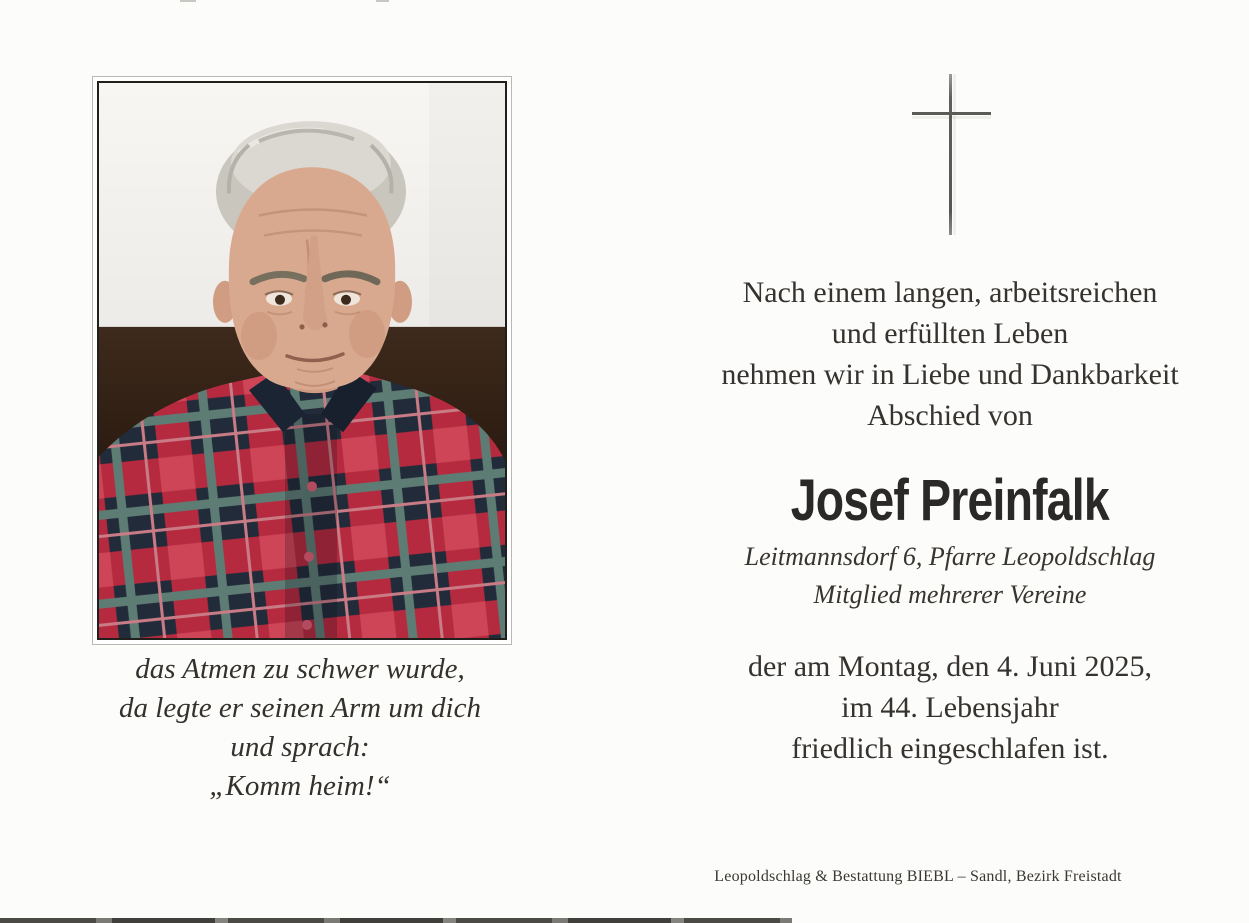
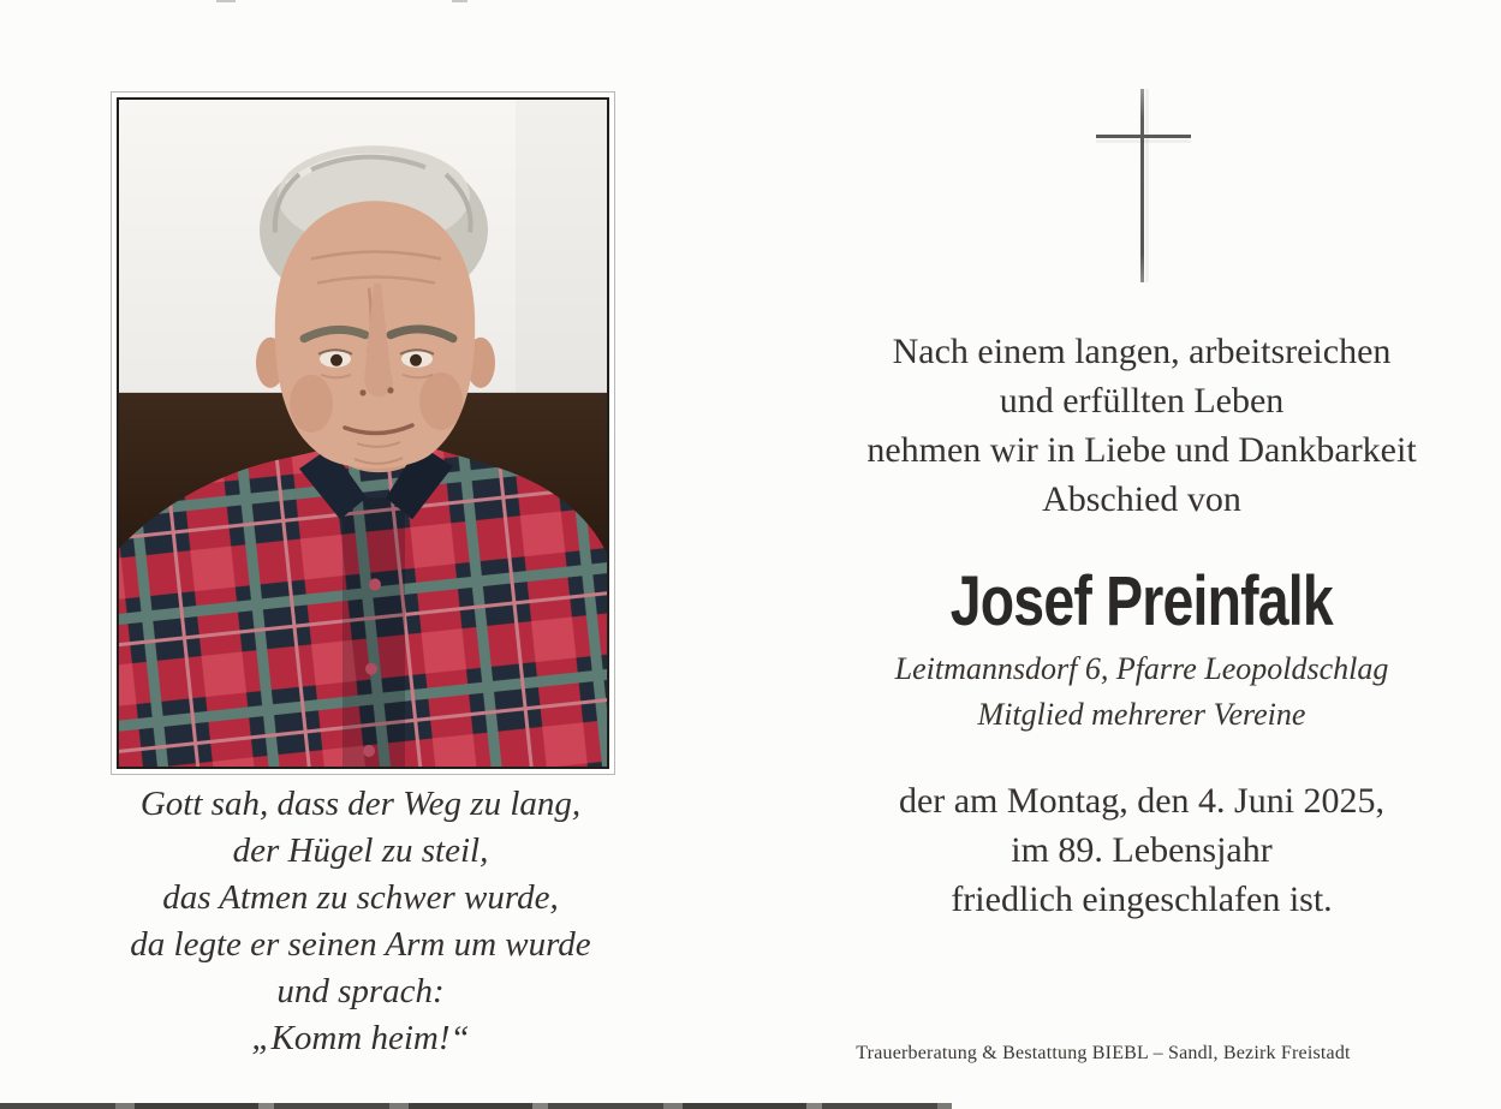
  Nach einem langen, arbeitsreichen
  und erfüllten Leben
  nehmen wir in Liebe und Dankbarkeit
  Abschied von
  Josef Preinfalk
  Leitmannsdorf 6, Pfarre Leopoldschlag
  Mitglied mehrerer Vereine
  der am Montag, den 4. Juni 2025,
- im 44. Lebensjahr
+ im 89. Lebensjahr
  friedlich eingeschlafen ist.
+ Gott sah, dass der Weg zu lang,
+ der Hügel zu steil,
  das Atmen zu schwer wurde,
- da legte er seinen Arm um dich
+ da legte er seinen Arm um wurde
  und sprach:
  „Komm heim!“
- Leopoldschlag & Bestattung BIEBL – Sandl, Bezirk Freistadt
+ Trauerberatung & Bestattung BIEBL – Sandl, Bezirk Freistadt
